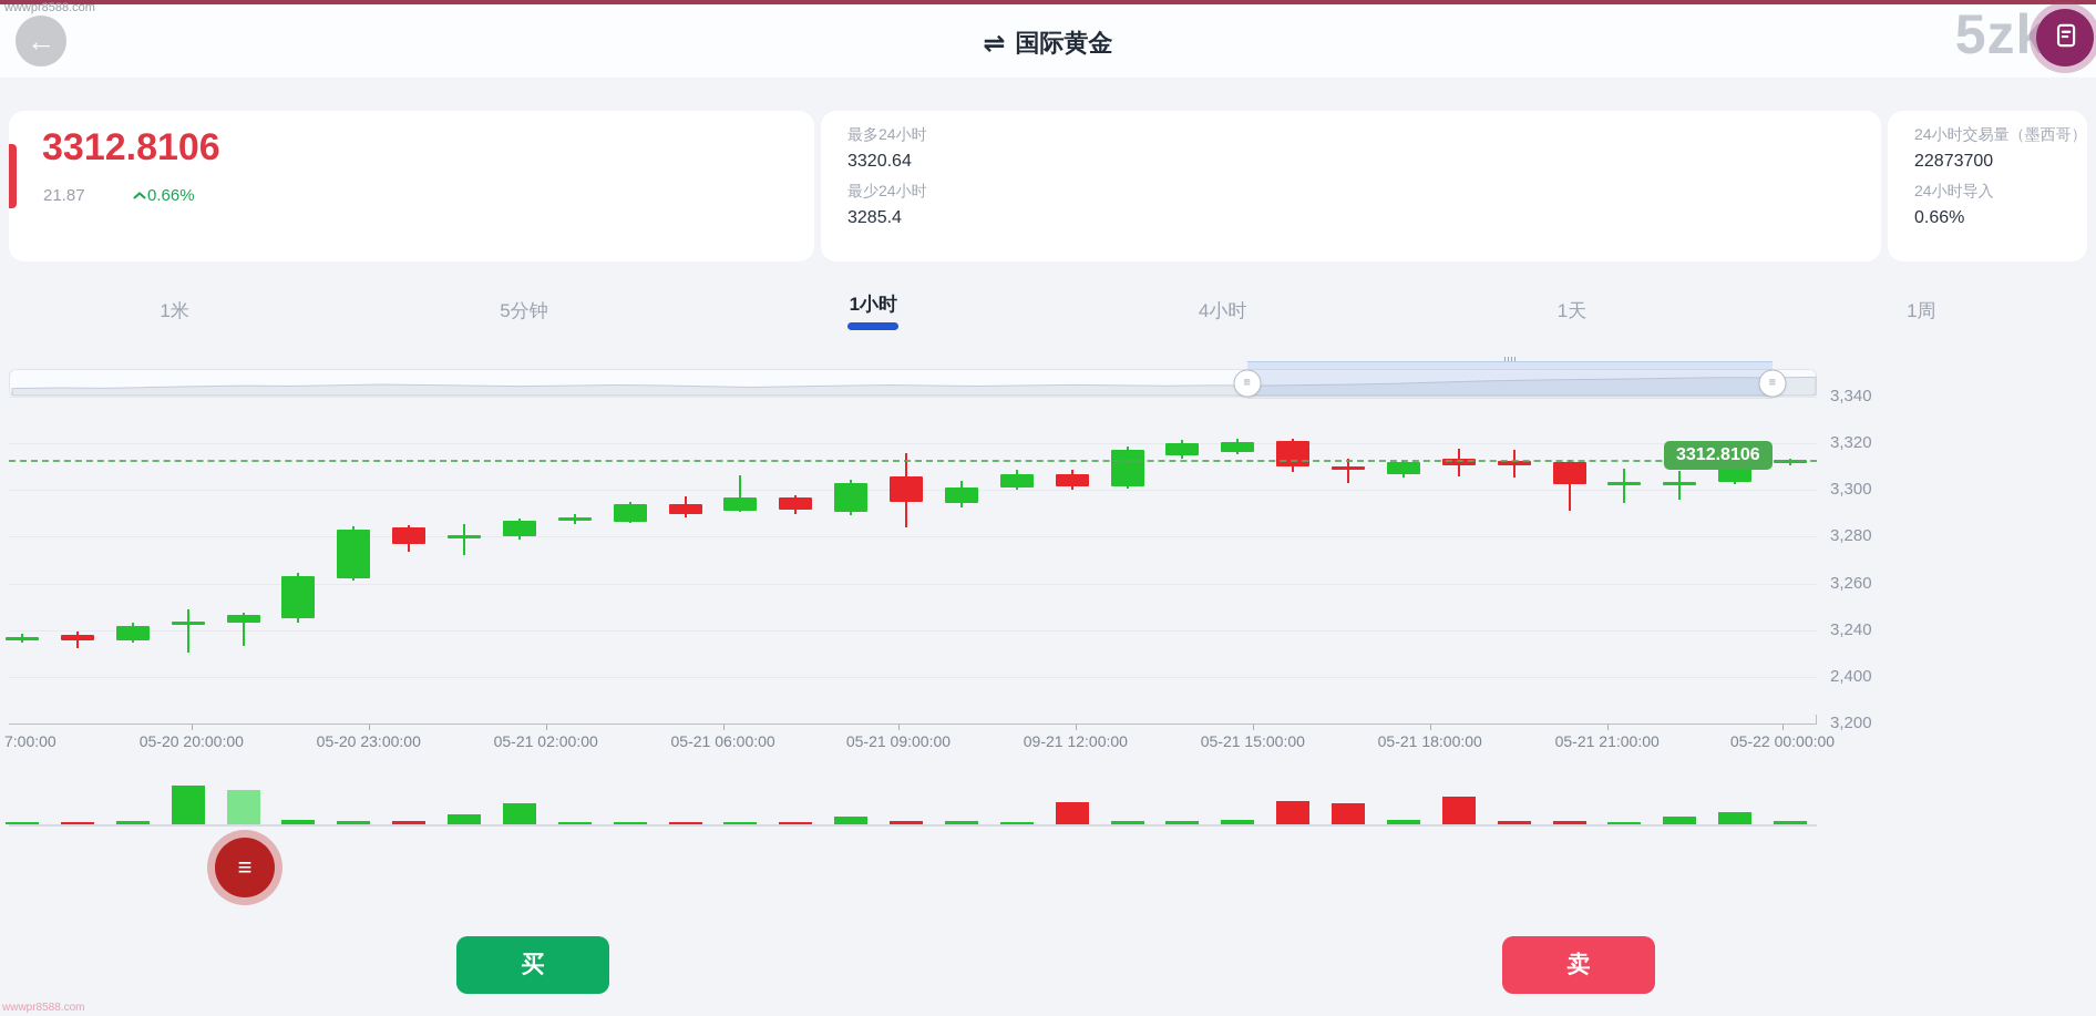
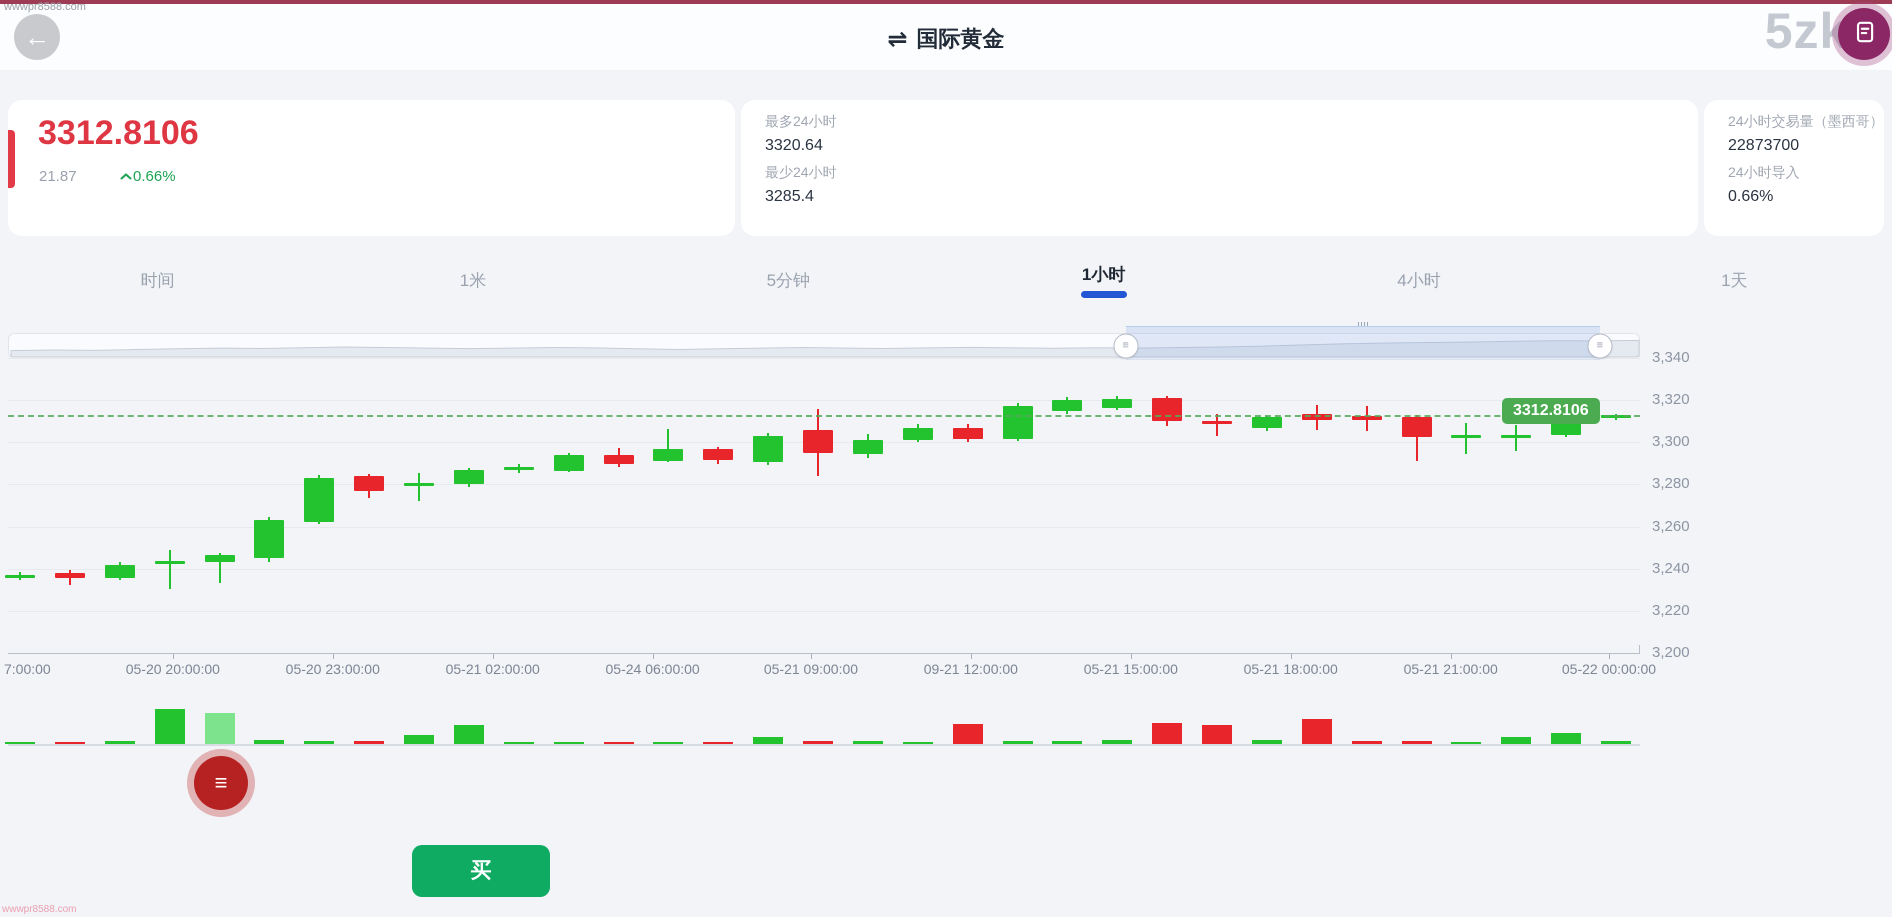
  wwwpr8588.com
  ⇌
  国际黄金
  ←
  5zk
  3312.8106
  21.87
  0.66%
  最多24小时
  3320.64
  最少24小时
  3285.4
  24小时交易量（墨西哥）
  22873700
  24小时导入
  0.66%
+ 时间
  1米
  5分钟
  1小时
  4小时
  1天
- 1周
  ≡
  ≡
  3,340
  3,320
  3,300
  3,280
  3,260
  3,240
- 2,400
+ 3,220
  3,200
  7:00:00
  05-20 20:00:00
  05-20 23:00:00
  05-21 02:00:00
- 05-21 06:00:00
+ 05-24 06:00:00
  05-21 09:00:00
  09-21 12:00:00
  05-21 15:00:00
  05-21 18:00:00
  05-21 21:00:00
  05-22 00:00:00
  3312.8106
  ≡
  买
- 卖
  wwwpr8588.com
